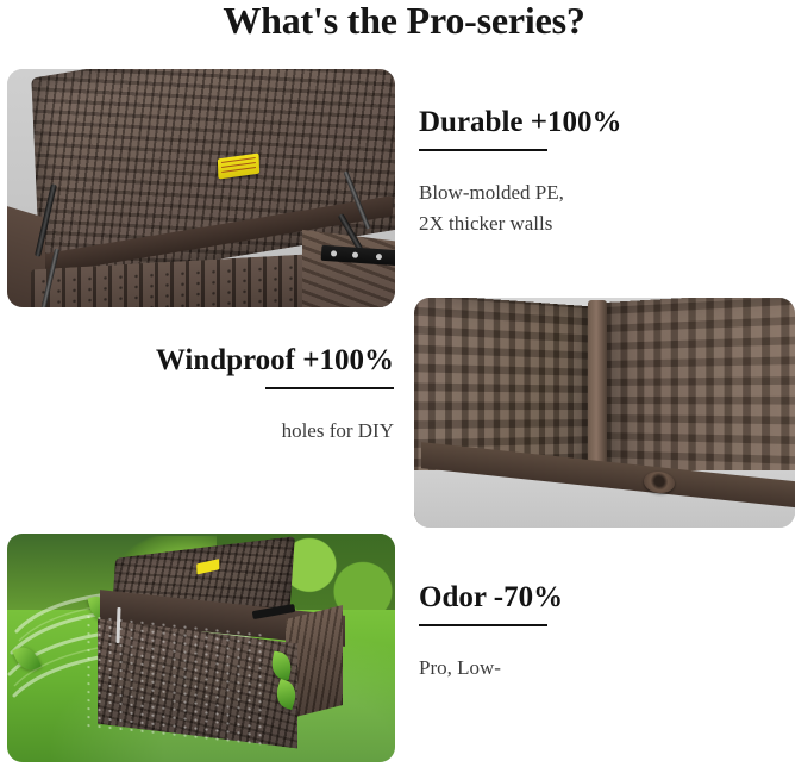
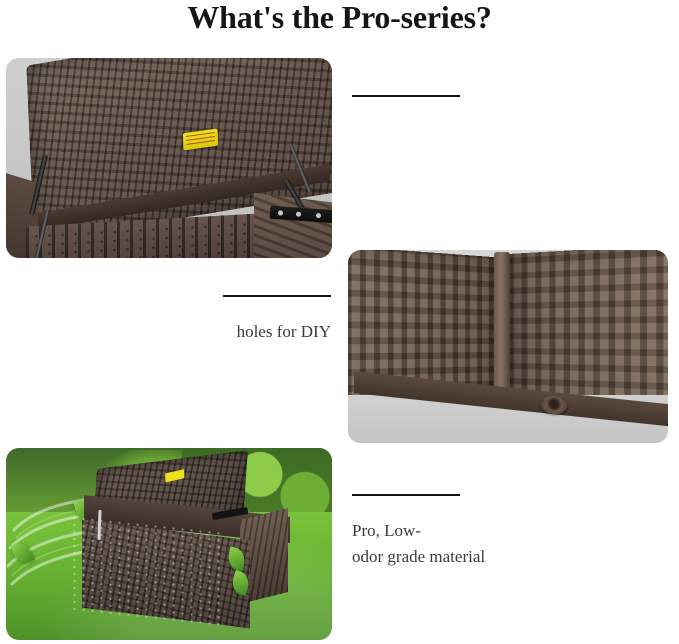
  What's the Pro-series?
- Durable +100%
- Blow-molded PE,
- 2X thicker walls
- Windproof +100%
  holes for DIY
- Odor -70%
  Pro, Low-
+ odor grade material
